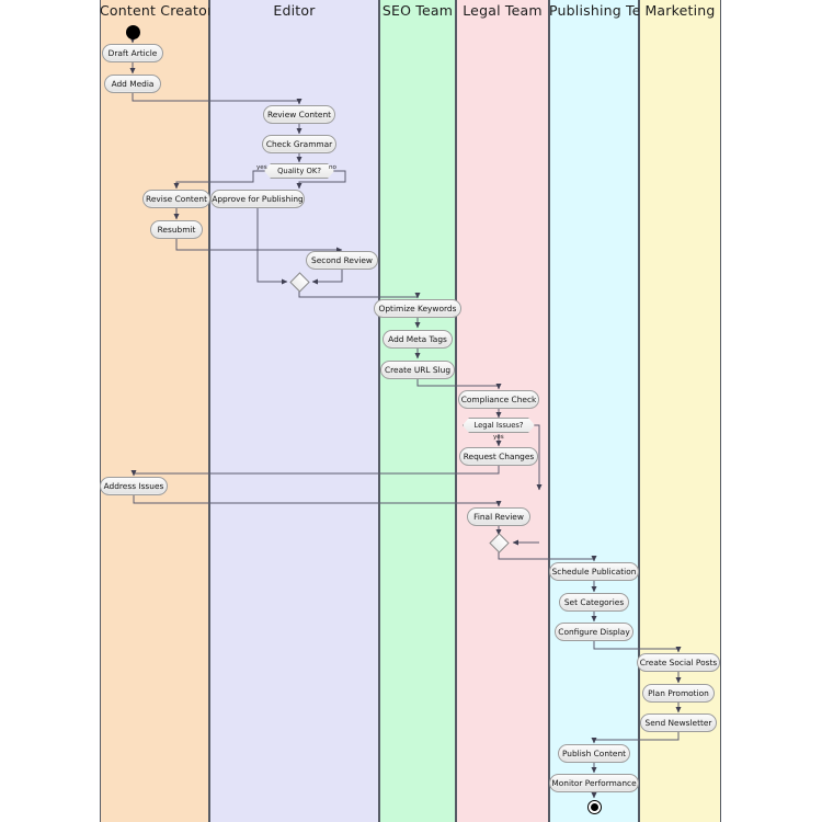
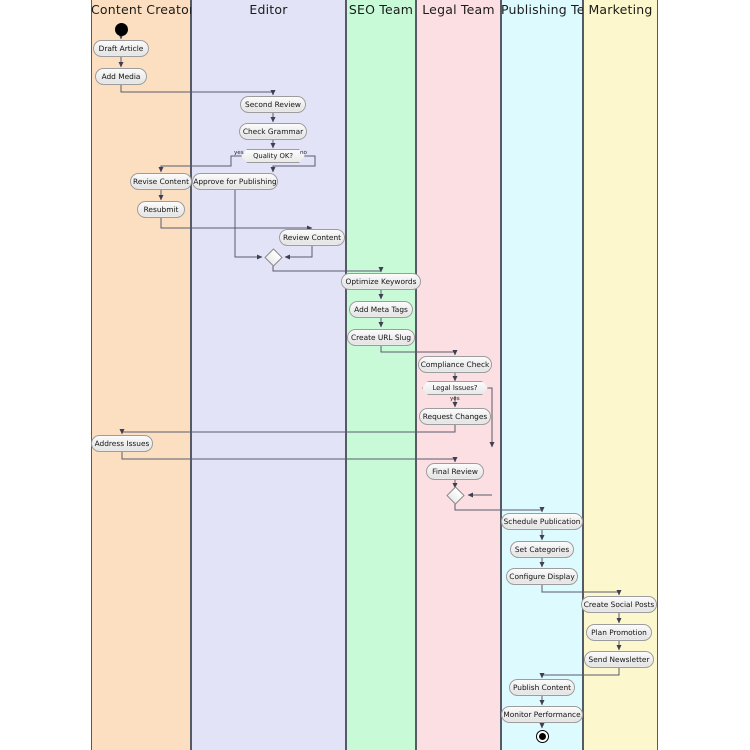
  Content Creato
  Editor
  SEO Team
  Legal Team
  Publishing Te
  Marketing
  Draft Article
  Add Media
- Review Content
+ Second Review
  Check Grammar
  Quality OK?
  Revise Content
  Approve for Publishing
  Resubmit
- Second Review
+ Review Content
  Optimize Keywords
  Add Meta Tags
  Create URL Slug
  Compliance Check
  Legal Issues?
  Request Changes
  Address Issues
  Final Review
  Schedule Publication
  Set Categories
  Configure Display
  Create Social Posts
  Plan Promotion
  Send Newsletter
  Publish Content
  Monitor Performance
